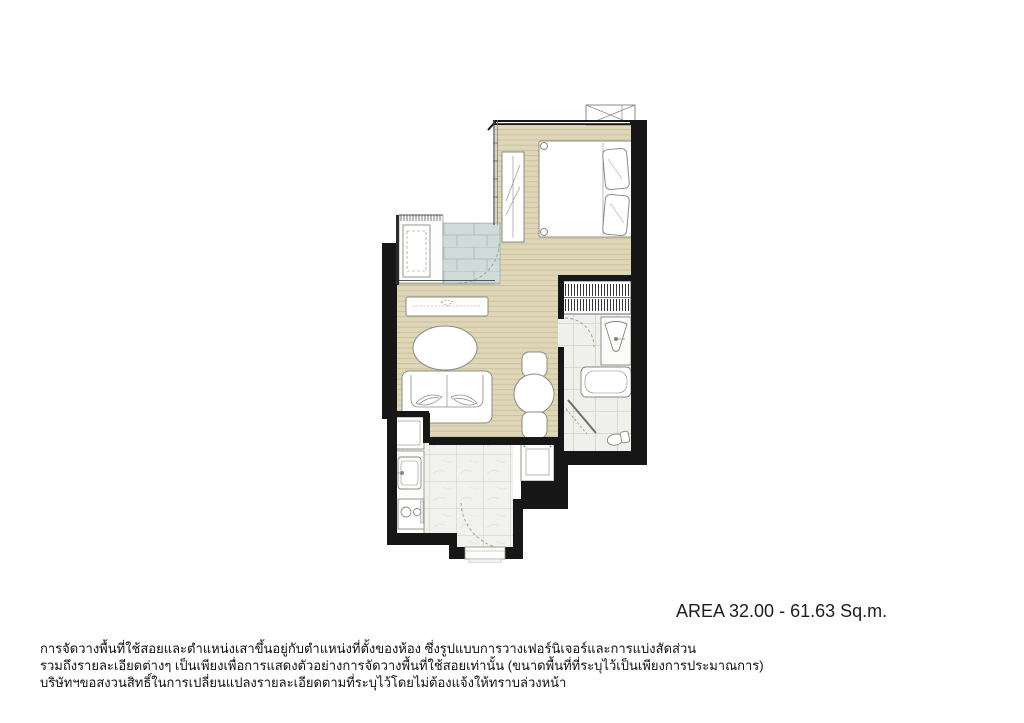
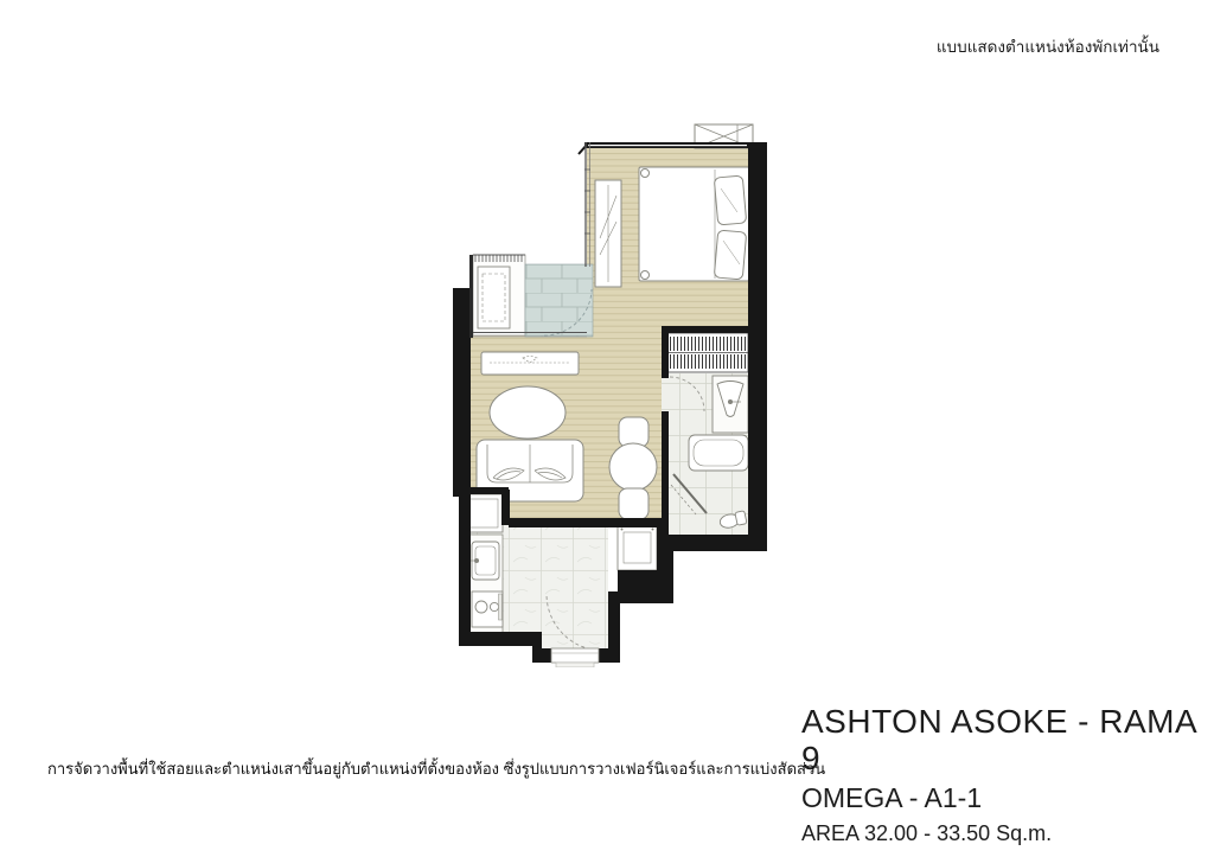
+ แบบแสดงตำแหน่งห้องพักเท่านั้น
+ ASHTON ASOKE - RAMA 9
+ OMEGA - A1-1
- AREA 32.00 - 61.63 Sq.m.
+ AREA 32.00 - 33.50 Sq.m.
  การจัดวางพื้นที่ใช้สอยและตำแหน่งเสาขึ้นอยู่กับตำแหน่งที่ตั้งของห้อง ซึ่งรูปแบบการวางเฟอร์นิเจอร์และการแบ่งสัดส่วน
- รวมถึงรายละเอียดต่างๆ เป็นเพียงเพื่อการแสดงตัวอย่างการจัดวางพื้นที่ใช้สอยเท่านั้น (ขนาดพื้นที่ที่ระบุไว้เป็นเพียงการประมาณการ)
- บริษัทฯขอสงวนสิทธิ์ในการเปลี่ยนแปลงรายละเอียดตามที่ระบุไว้โดยไม่ต้องแจ้งให้ทราบล่วงหน้า
